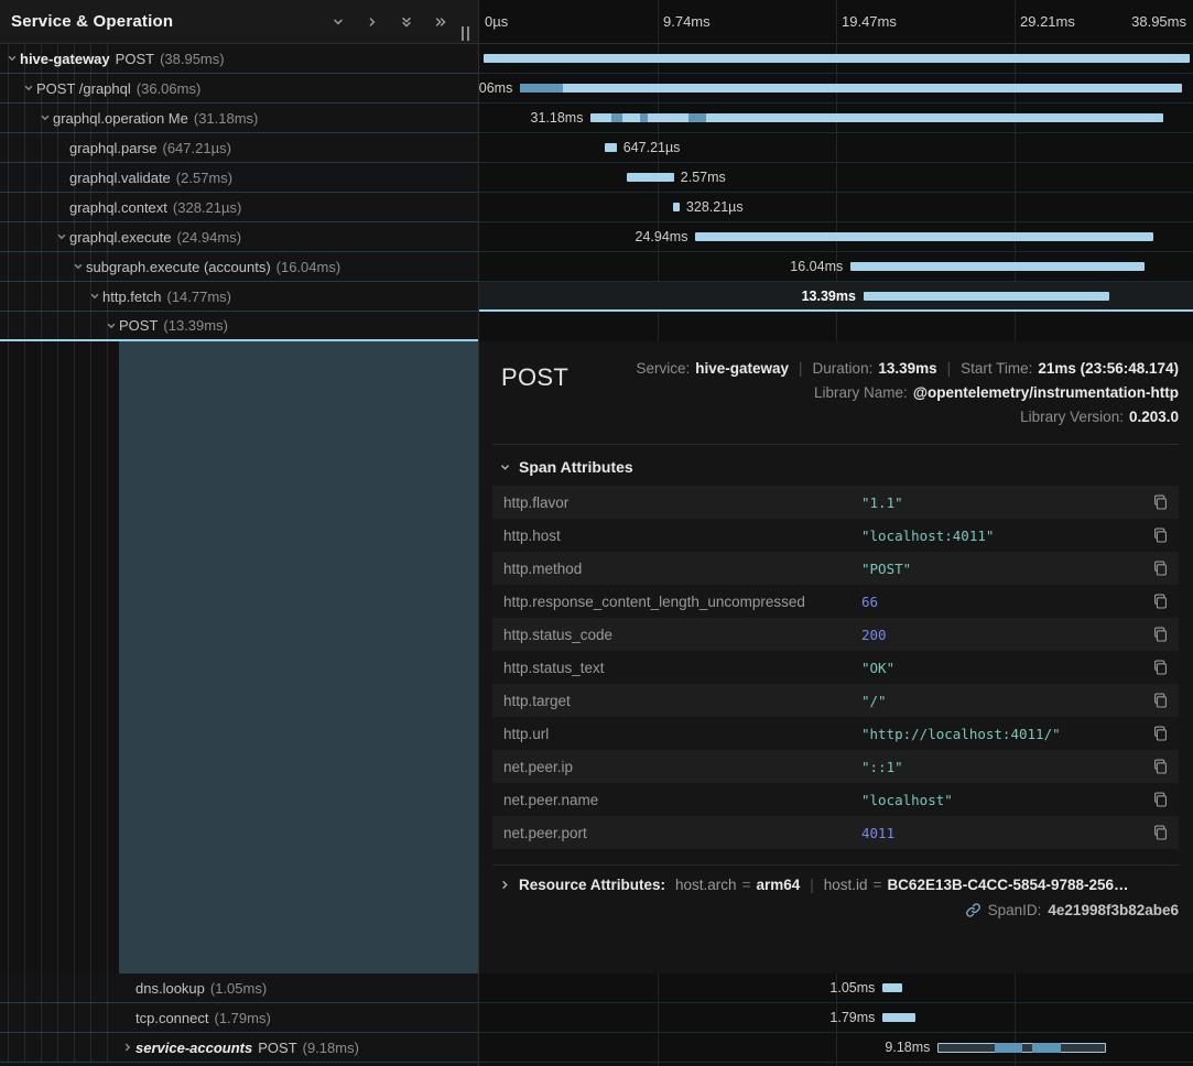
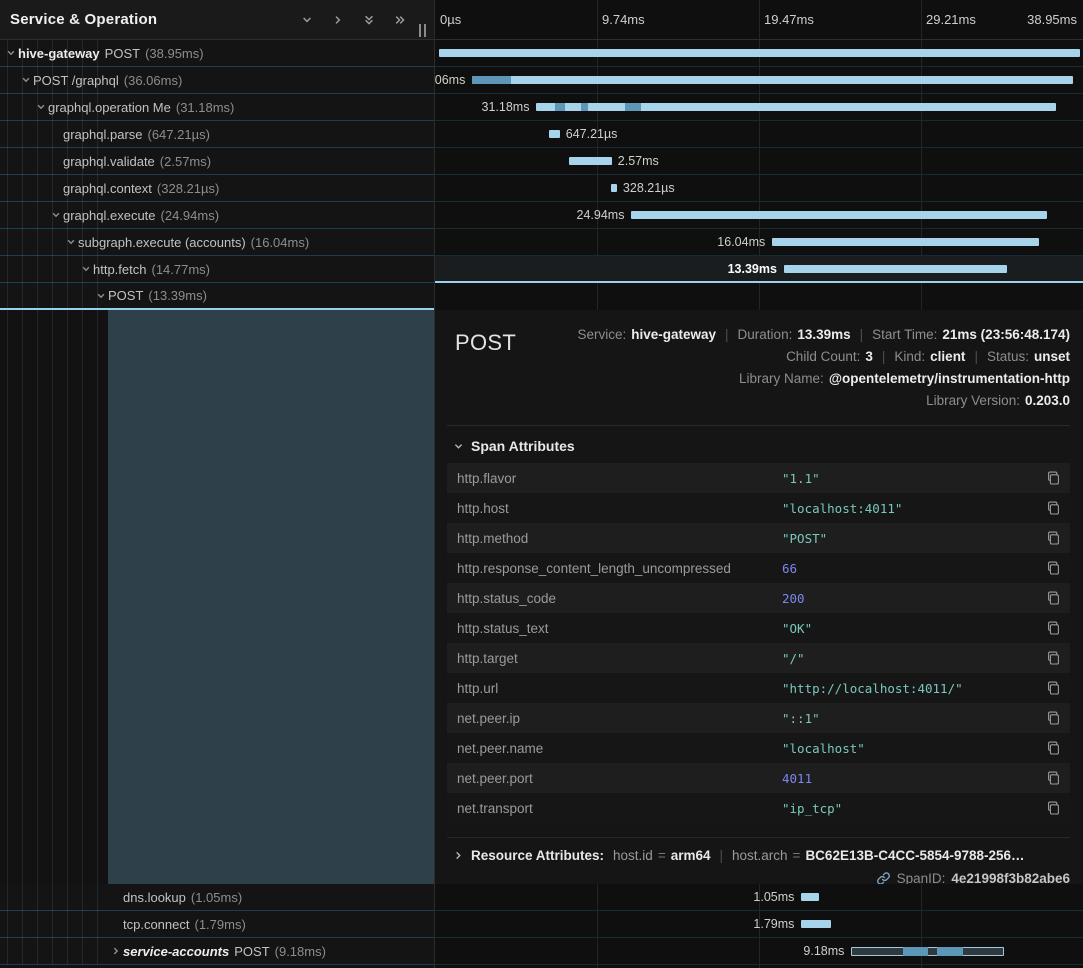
  Service & Operation
  hive-gateway
  POST
  (38.95ms)
  POST /graphql
  (36.06ms)
  graphql.operation Me
  (31.18ms)
  graphql.parse
  (647.21µs)
  graphql.validate
  (2.57ms)
  graphql.context
  (328.21µs)
  graphql.execute
  (24.94ms)
  subgraph.execute (accounts)
  (16.04ms)
  http.fetch
  (14.77ms)
  POST
  (13.39ms)
  dns.lookup
  (1.05ms)
  tcp.connect
  (1.79ms)
  service-accounts
  POST
  (9.18ms)
  0µs
  9.74ms
  19.47ms
  29.21ms
  38.95ms
  31.18ms
  647.21µs
  2.57ms
  328.21µs
  24.94ms
  16.04ms
  13.39ms
  POST
  Service: hive-gateway | Duration: 13.39ms | Start Time: 21ms (23:56:48.174)
+ Child Count: 3 | Kind: client | Status: unset
  Library Name: @opentelemetry/instrumentation-http
  Library Version: 0.203.0
  Span Attributes
  http.flavor
  "1.1"
  http.host
  "localhost:4011"
  http.method
  "POST"
  http.response_content_length_uncompressed
  66
  http.status_code
  200
  http.status_text
  "OK"
  http.target
  "/"
  http.url
  "http://localhost:4011/"
  net.peer.ip
  "::1"
  net.peer.name
  "localhost"
  net.peer.port
  4011
+ net.transport
+ "ip_tcp"
  Resource Attributes:
- host.arch
+ host.id
  =
  arm64
  |
- host.id
+ host.arch
  =
  BC62E13B-C4CC-5854-9788-256…
  SpanID:
  4e21998f3b82abe6
  1.05ms
  1.79ms
  9.18ms
